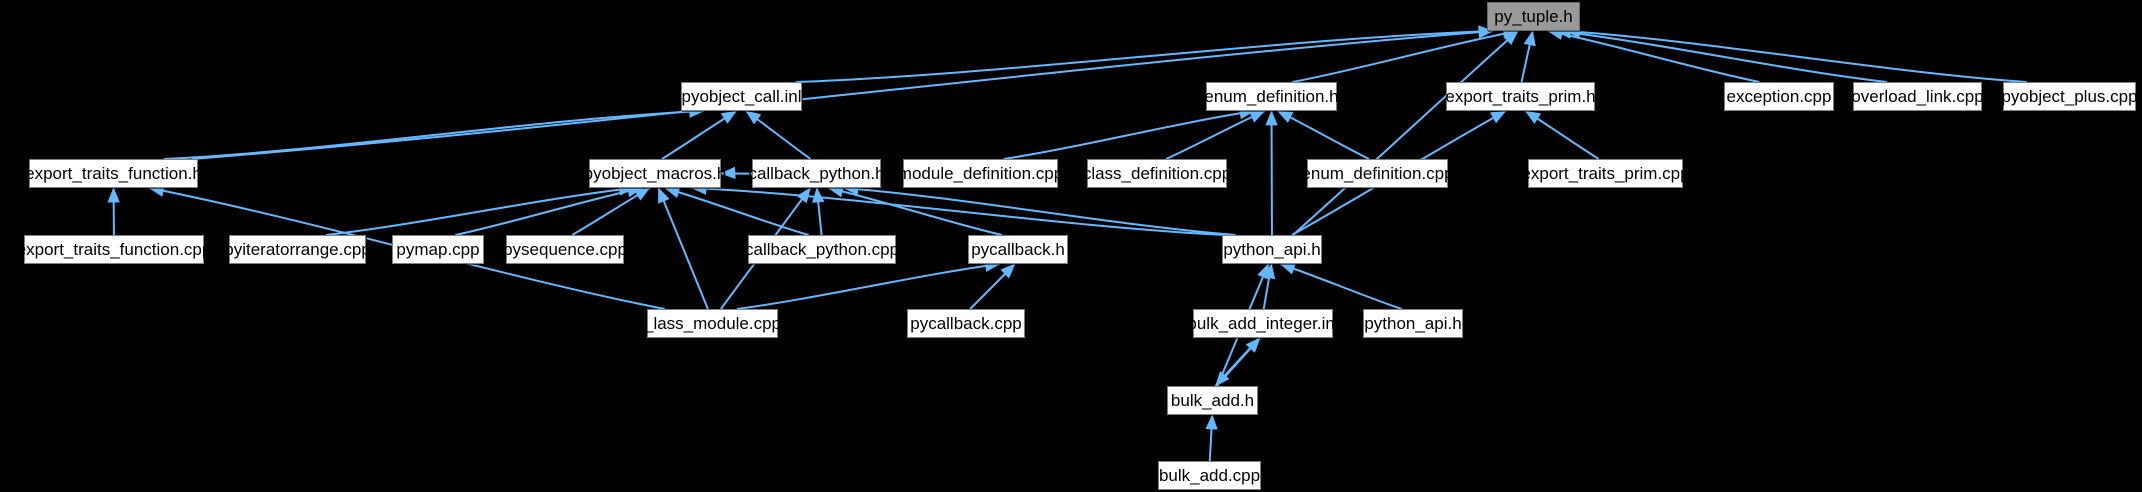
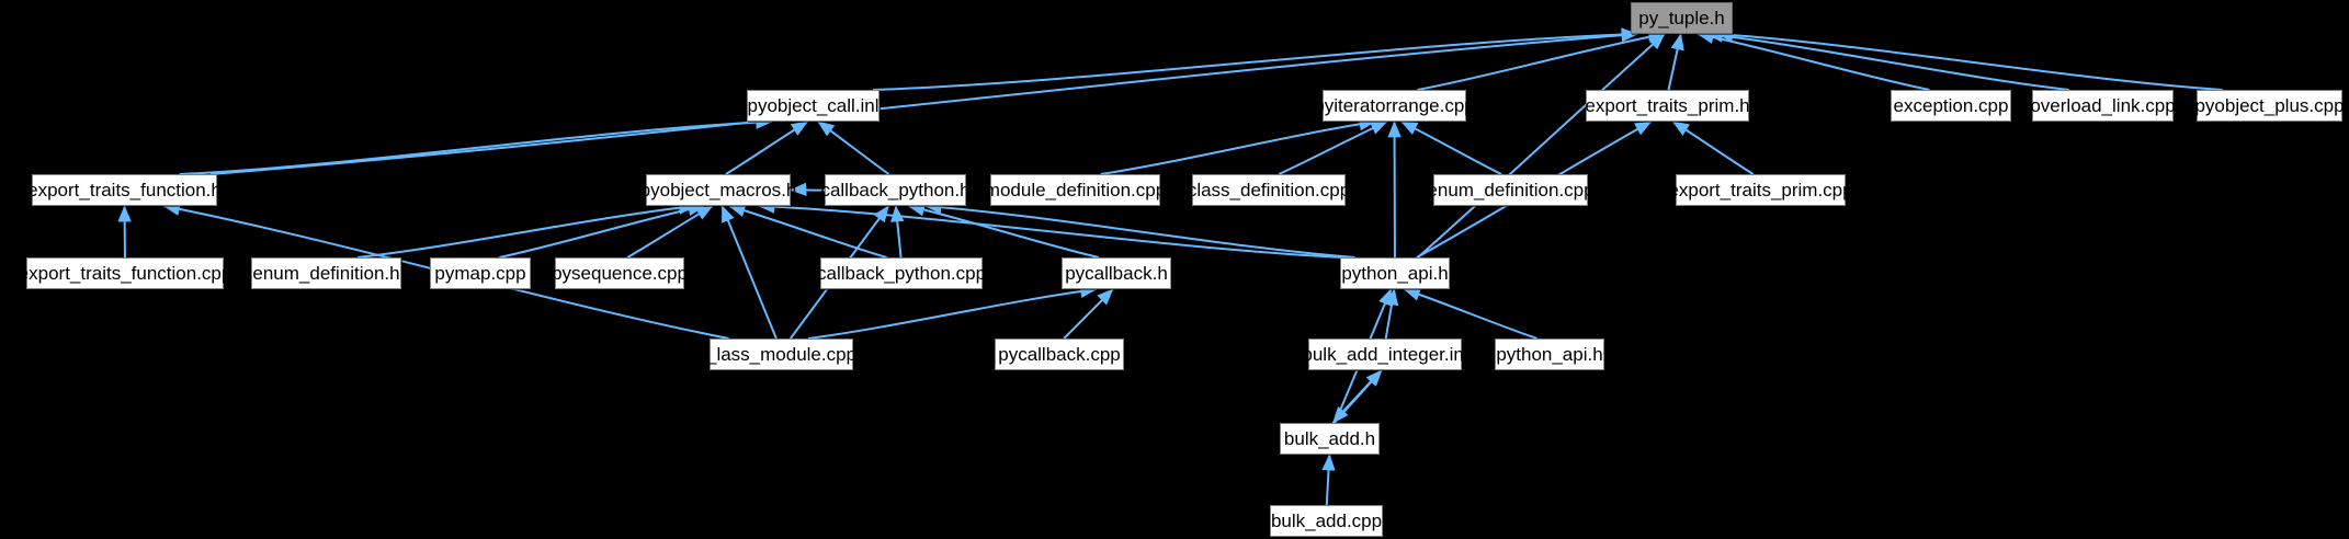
  py_tuple.h
  pyobject_call.inl
- enum_definition.h
+ pyiteratorrange.cpp
  export_traits_prim.h
  exception.cpp
  overload_link.cpp
  pyobject_plus.cpp
  export_traits_function.h
  pyobject_macros.h
  callback_python.h
  module_definition.cpp
  class_definition.cpp
  enum_definition.cpp
  export_traits_prim.cpp
  export_traits_function.cpp
- pyiteratorrange.cpp
+ enum_definition.h
  pymap.cpp
  pysequence.cpp
  callback_python.cpp
  pycallback.h
  python_api.h
  _lass_module.cpp
  pycallback.cpp
  bulk_add_integer.inl
  python_api.h
  bulk_add.h
  bulk_add.cpp
